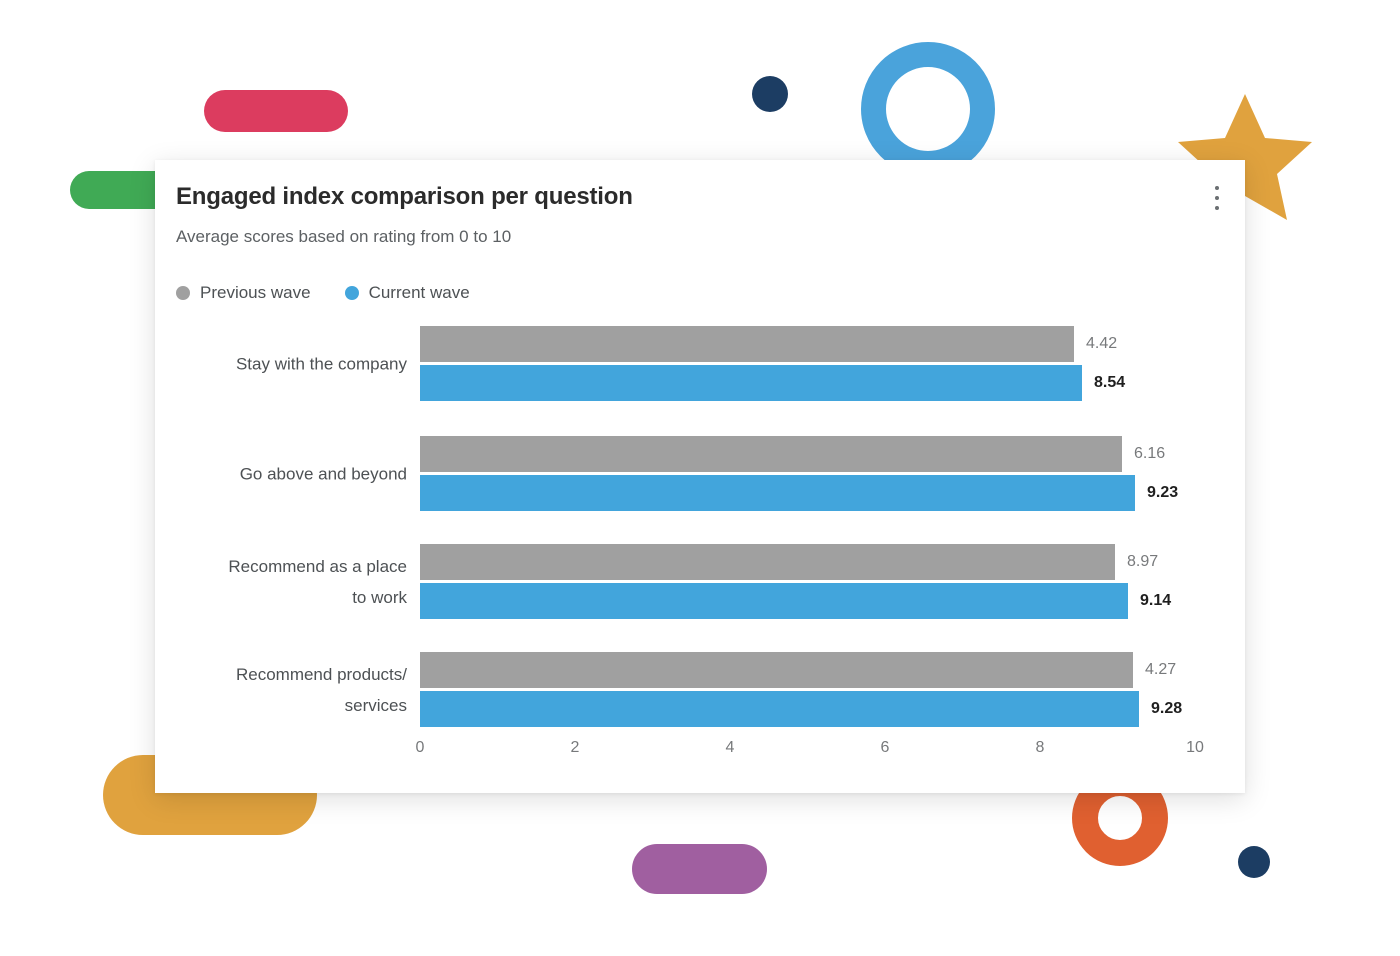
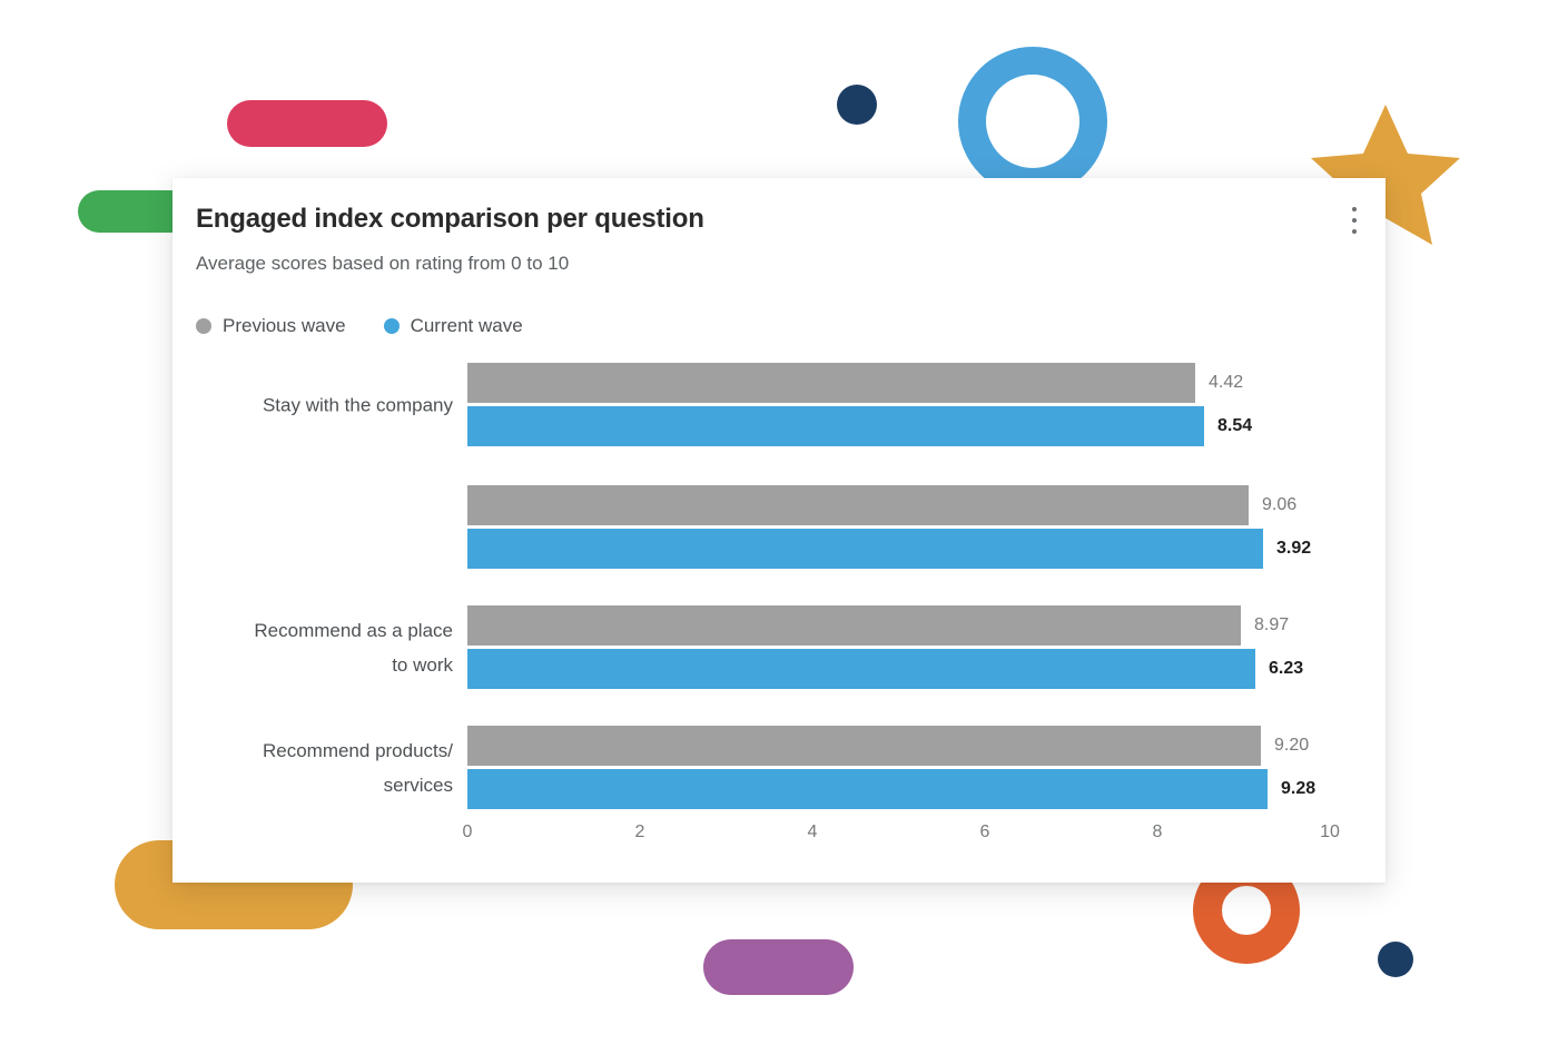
  Engaged index comparison per question
  Average scores based on rating from 0 to 10
  Previous wave
  Current wave
  Stay with the company
  4.42
  8.54
- Go above and beyond
- 6.16
+ 9.06
- 9.23
+ 3.92
  Recommend as a place
  to work
  8.97
- 9.14
+ 6.23
  Recommend products/
  services
- 4.27
+ 9.20
  9.28
  0
  2
  4
  6
  8
  10
